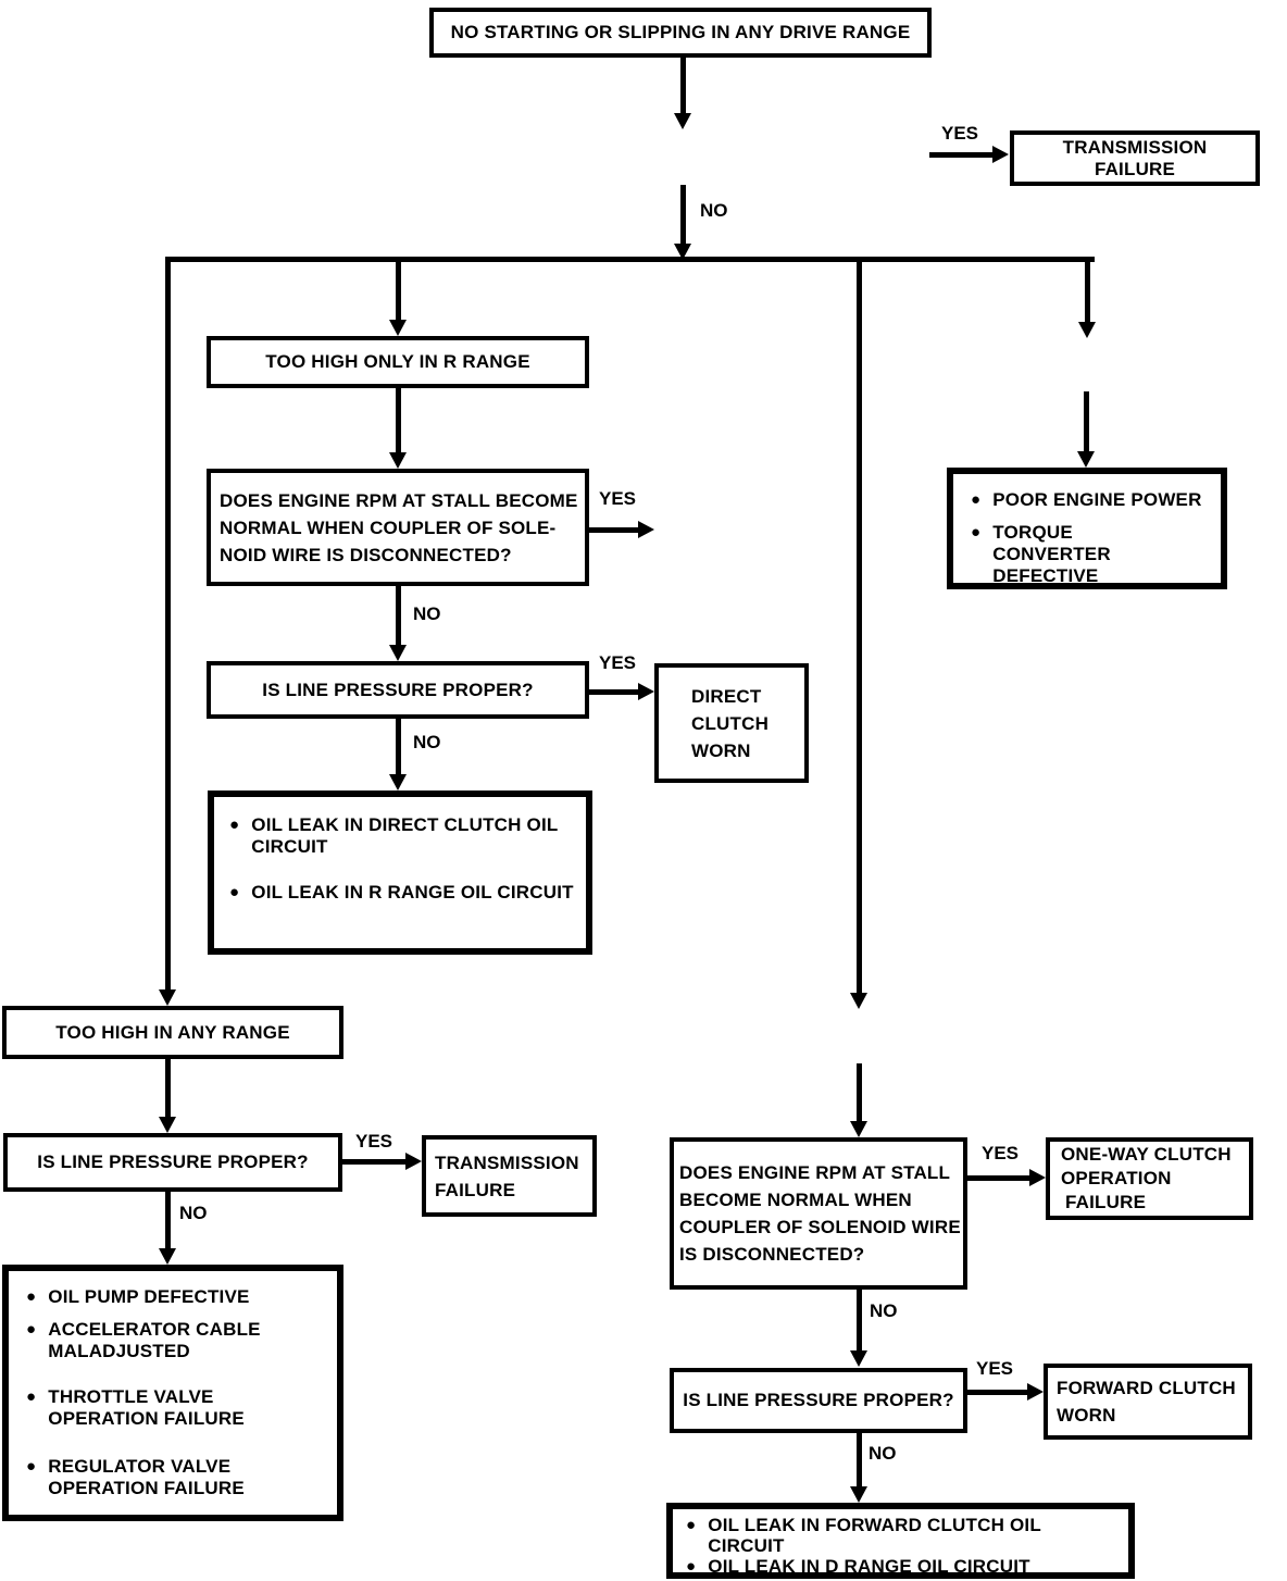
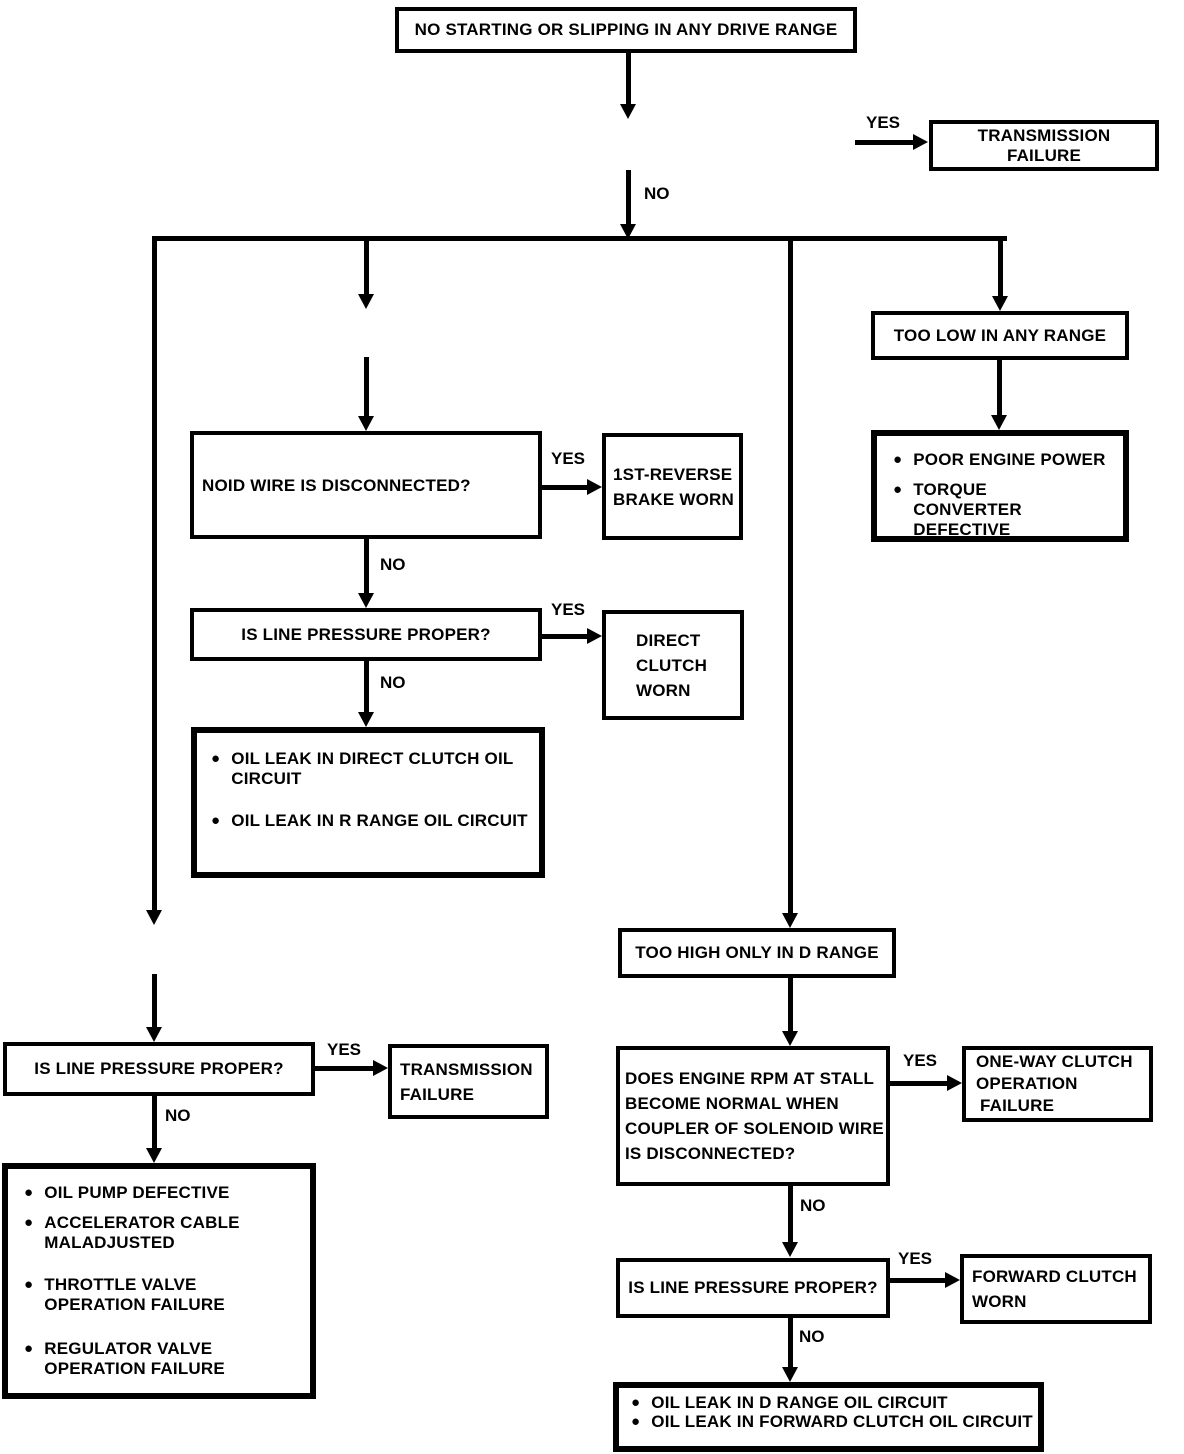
  NO STARTING OR SLIPPING IN ANY DRIVE RANGE
  TRANSMISSION FAILURE
- TOO HIGH ONLY IN R RANGE
- DOES ENGINE RPM AT STALL BECOME
- NORMAL WHEN COUPLER OF SOLE-
  NOID WIRE IS DISCONNECTED?
+ 1ST-REVERSE
+ BRAKE WORN
  IS LINE PRESSURE PROPER?
  DIRECT
  CLUTCH
  WORN
  ●
  OIL LEAK IN DIRECT CLUTCH OIL CIRCUIT
  ●
  OIL LEAK IN R RANGE OIL CIRCUIT
+ TOO LOW IN ANY RANGE
  ●
  POOR ENGINE POWER
  ●
  TORQUE CONVERTER DEFECTIVE
- TOO HIGH IN ANY RANGE
  IS LINE PRESSURE PROPER?
  TRANSMISSION
  FAILURE
  ●
  OIL PUMP DEFECTIVE
  ●
  ACCELERATOR CABLE MALADJUSTED
  ●
  THROTTLE VALVE OPERATION FAILURE
  ●
  REGULATOR VALVE OPERATION FAILURE
+ TOO HIGH ONLY IN D RANGE
  DOES ENGINE RPM AT STALL
  BECOME NORMAL WHEN
  COUPLER OF SOLENOID WIRE
  IS DISCONNECTED?
  ONE-WAY CLUTCH
  OPERATION
  FAILURE
  IS LINE PRESSURE PROPER?
  FORWARD CLUTCH
  WORN
  ●
- OIL LEAK IN FORWARD CLUTCH OIL CIRCUIT
+ OIL LEAK IN D RANGE OIL CIRCUIT
  ●
- OIL LEAK IN D RANGE OIL CIRCUIT
+ OIL LEAK IN FORWARD CLUTCH OIL CIRCUIT
  YES
  NO
  YES
  NO
  YES
  NO
  YES
  NO
  YES
  NO
  YES
  NO
